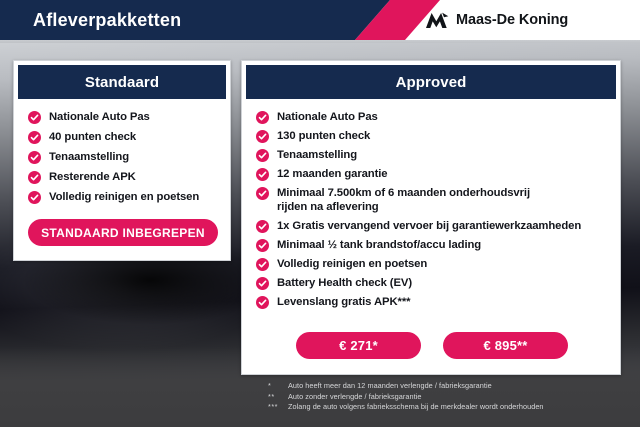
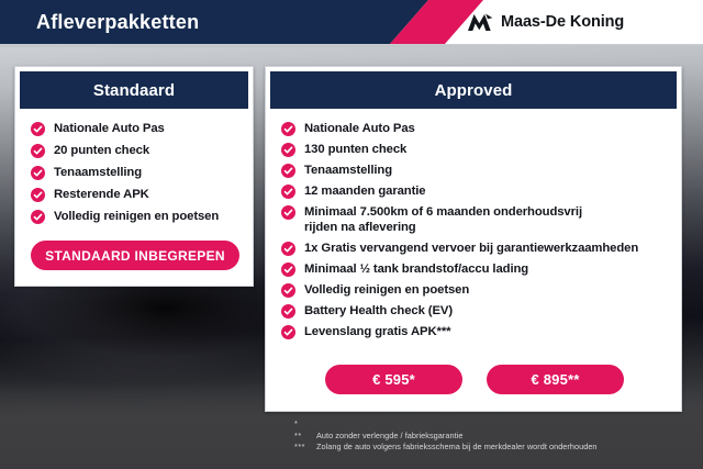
  Afleverpakketten
  Maas-De Koning
  Standaard
  Nationale Auto Pas
- 40 punten check
+ 20 punten check
  Tenaamstelling
  Resterende APK
  Volledig reinigen en poetsen
  STANDAARD INBEGREPEN
  Approved
  Nationale Auto Pas
  130 punten check
  Tenaamstelling
  12 maanden garantie
  Minimaal 7.500km of 6 maanden onderhoudsvrij
  rijden na aflevering
  1x Gratis vervangend vervoer bij garantiewerkzaamheden
  Minimaal ½ tank brandstof/accu lading
  Volledig reinigen en poetsen
  Battery Health check (EV)
  Levenslang gratis APK***
- € 271*
+ € 595*
  € 895**
  *
- Auto heeft meer dan 12 maanden verlengde / fabrieksgarantie
  **
  Auto zonder verlengde / fabrieksgarantie
  ***
  Zolang de auto volgens fabrieksschema bij de merkdealer wordt onderhouden
